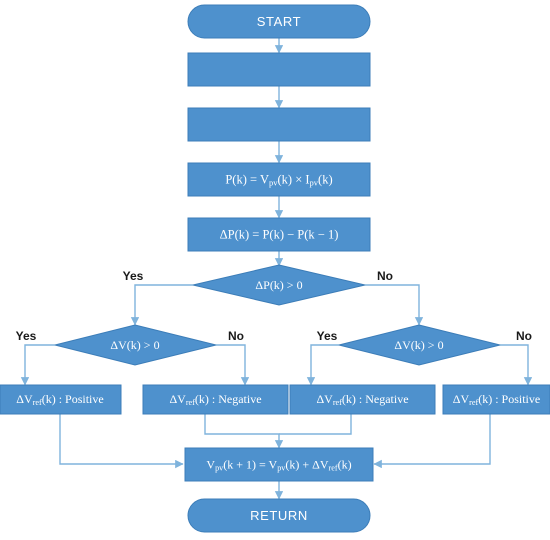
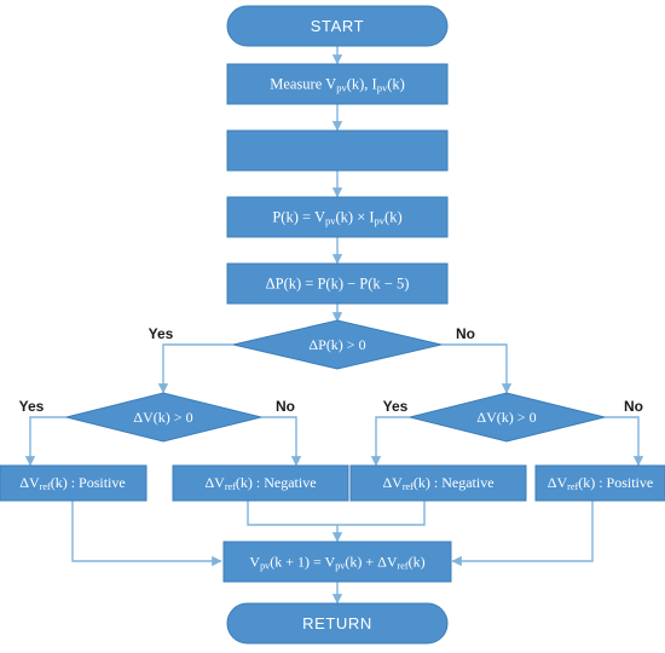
  START
+ Measure Vpv(k), Ipv(k)
  P(k) = Vpv(k) × Ipv(k)
- ΔP(k) = P(k) − P(k − 1)
+ ΔP(k) = P(k) − P(k − 5)
  ΔP(k) > 0
  Yes
  No
  ΔV(k) > 0
  Yes
  No
  ΔV(k) > 0
  Yes
  No
  ΔVref(k) : Positive
  ΔVref(k) : Negative
  ΔVref(k) : Negative
  ΔVref(k) : Positive
  Vpv(k + 1) = Vpv(k) + ΔVref(k)
  RETURN
